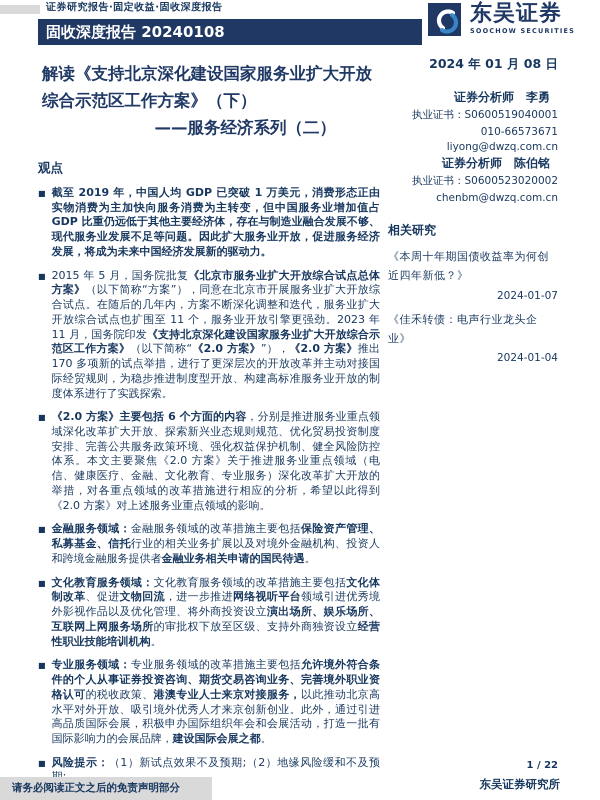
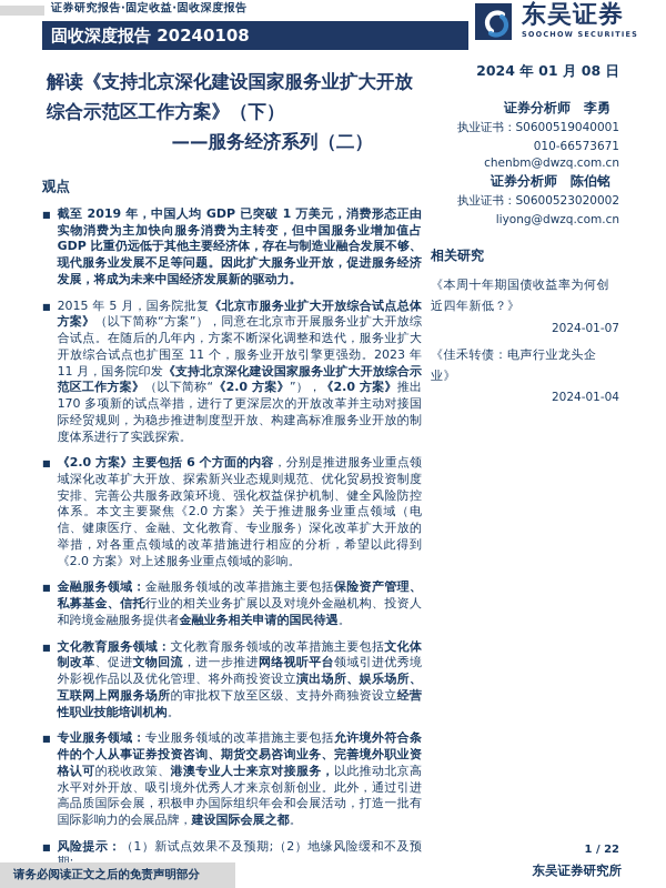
  证券研究报告·固定收益·固收深度报告
  固收深度报告 20240108
  东吴证券
  SOOCHOW SECURITIES
  解读《支持北京深化建设国家服务业扩大开放综合示范区工作方案》（下）
  ——服务经济系列（二）
  2024 年 01 月 08 日
  证券分析师 李勇
  执业证书：S0600519040001
  010-66573671
- liyong@dwzq.com.cn
+ chenbm@dwzq.com.cn
  证券分析师 陈伯铭
  执业证书：S0600523020002
- chenbm@dwzq.com.cn
+ liyong@dwzq.com.cn
  相关研究
  《本周十年期国债收益率为何创近四年新低？》
  2024-01-07
  《佳禾转债：电声行业龙头企业》
  2024-01-04
  观点
  ■
  截至 2019 年，中国人均 GDP 已突破 1 万美元，消费形态正由实物消费为主加快向服务消费为主转变，但中国服务业增加值占 GDP 比重仍远低于其他主要经济体，存在与制造业融合发展不够、现代服务业发展不足等问题。因此扩大服务业开放，促进服务经济发展，将成为未来中国经济发展新的驱动力。
  ■
  2015 年 5 月，国务院批复《北京市服务业扩大开放综合试点总体方案》（以下简称“方案”），同意在北京市开展服务业扩大开放综合试点。在随后的几年内，方案不断深化调整和迭代，服务业扩大开放综合试点也扩围至 11 个，服务业开放引擎更强劲。2023 年 11 月，国务院印发《支持北京深化建设国家服务业扩大开放综合示范区工作方案》（以下简称“《2.0 方案》”），《2.0 方案》推出 170 多项新的试点举措，进行了更深层次的开放改革并主动对接国际经贸规则，为稳步推进制度型开放、构建高标准服务业开放的制度体系进行了实践探索。
  ■
  《2.0 方案》主要包括 6 个方面的内容，分别是推进服务业重点领域深化改革扩大开放、探索新兴业态规则规范、优化贸易投资制度安排、完善公共服务政策环境、强化权益保护机制、健全风险防控体系。本文主要聚焦《2.0 方案》关于推进服务业重点领域（电信、健康医疗、金融、文化教育、专业服务）深化改革扩大开放的举措，对各重点领域的改革措施进行相应的分析，希望以此得到《2.0 方案》对上述服务业重点领域的影响。
  ■
  金融服务领域：金融服务领域的改革措施主要包括保险资产管理、私募基金、信托行业的相关业务扩展以及对境外金融机构、投资人和跨境金融服务提供者金融业务相关申请的国民待遇。
  ■
  文化教育服务领域：文化教育服务领域的改革措施主要包括文化体制改革、促进文物回流，进一步推进网络视听平台领域引进优秀境外影视作品以及优化管理、将外商投资设立演出场所、娱乐场所、互联网上网服务场所的审批权下放至区级、支持外商独资设立经营性职业技能培训机构。
  ■
  专业服务领域：专业服务领域的改革措施主要包括允许境外符合条件的个人从事证券投资咨询、期货交易咨询业务、完善境外职业资格认可的税收政策、港澳专业人士来京对接服务，以此推动北京高水平对外开放、吸引境外优秀人才来京创新创业。此外，通过引进高品质国际会展，积极申办国际组织年会和会展活动，打造一批有国际影响力的会展品牌，建设国际会展之都。
  ■
  风险提示：（1）新试点效果不及预期;（2）地缘风险缓和不及预
  1 / 22
  东吴证券研究所
  请务必阅读正文之后的免责声明部分
